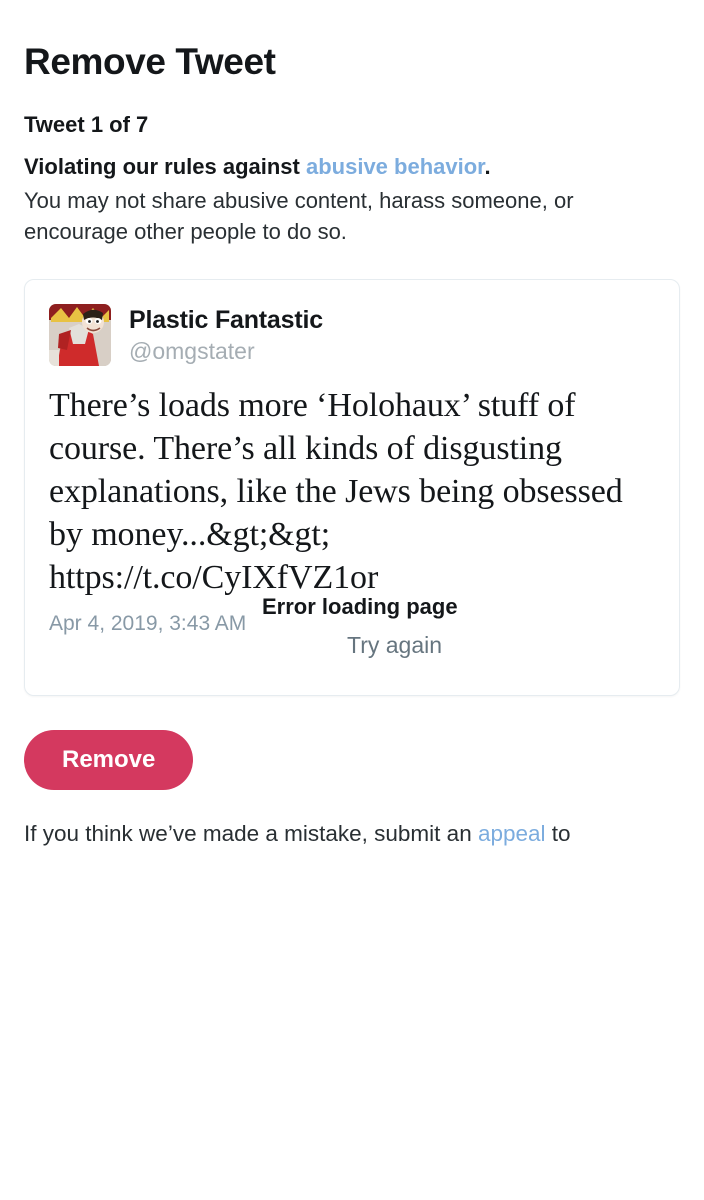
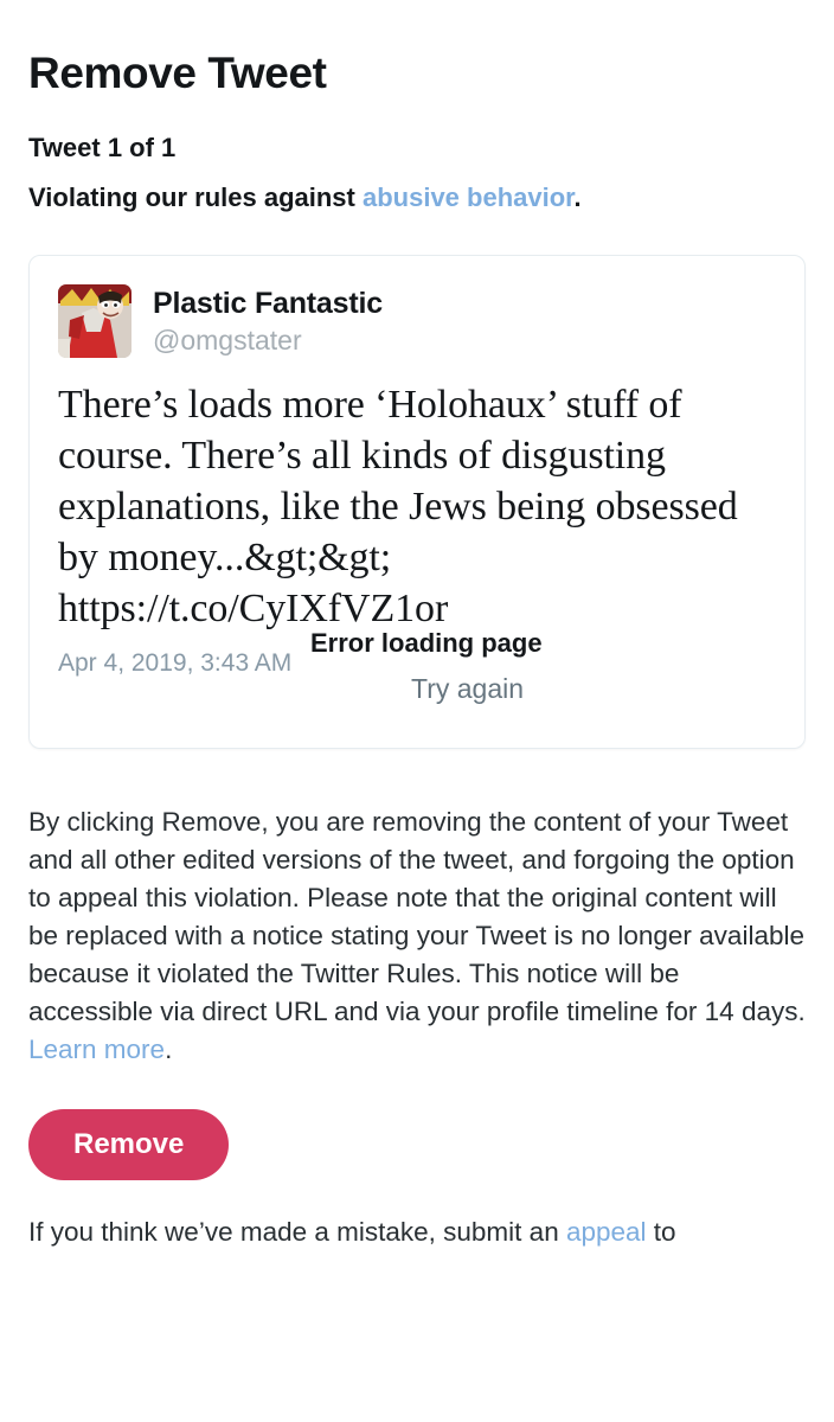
  Remove Tweet
- Tweet 1 of 7
+ Tweet 1 of 1
  Violating our rules against abusive behavior.
- You may not share abusive content, harass someone, or encourage other people to do so.
  Plastic Fantastic
  @omgstater
  There’s loads more ‘Holohaux’ stuff of course. There’s all kinds of disgusting explanations, like the Jews being obsessed by money...&gt;&gt; https://t.co/CyIXfVZ1or
  Apr 4, 2019, 3:43 AM
  Error loading page
  Try again
+ By clicking Remove, you are removing the content of your Tweet and all other edited versions of the tweet, and forgoing the option to appeal this violation. Please note that the original content will be replaced with a notice stating your Tweet is no longer available because it violated the Twitter Rules. This notice will be accessible via direct URL and via your profile timeline for 14 days. Learn more.
  Remove
  If you think we’ve made a mistake, submit an appeal to
